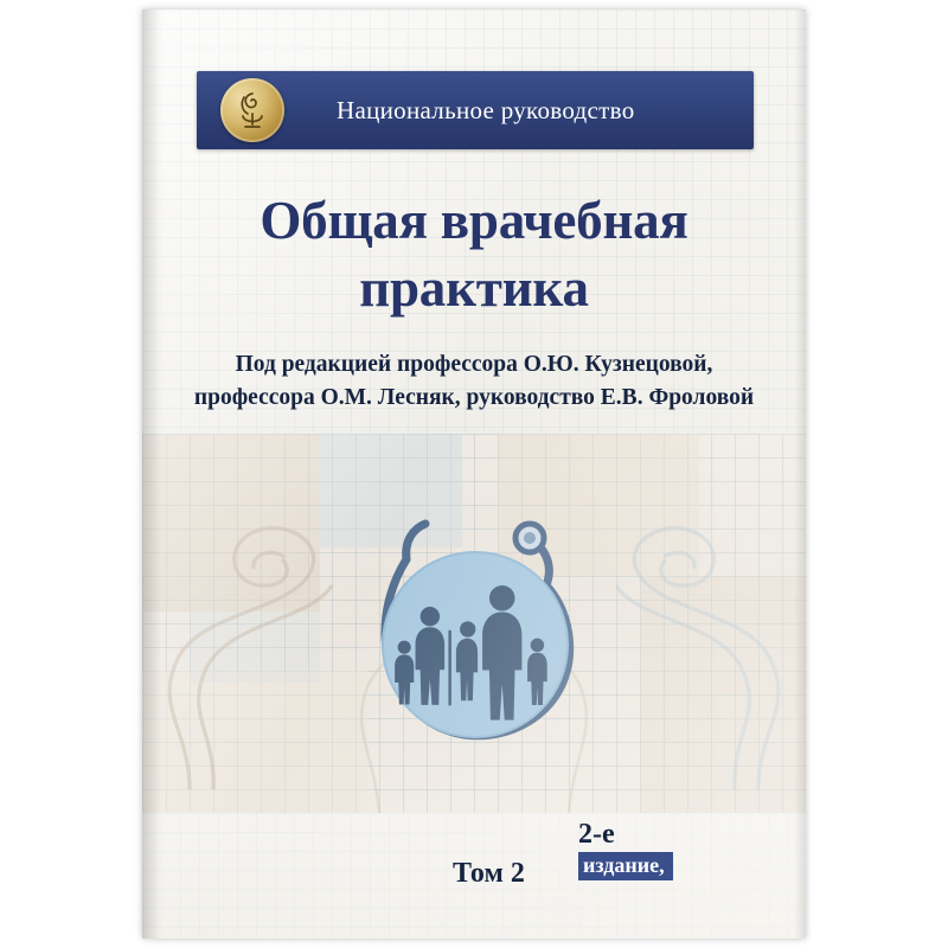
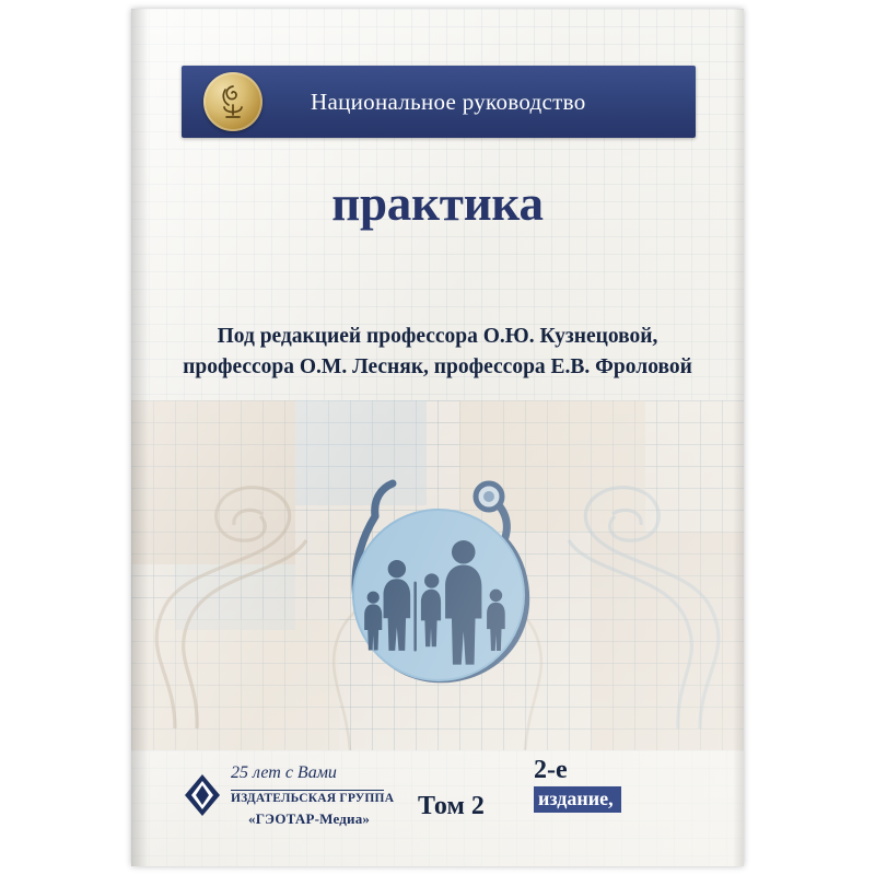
  Национальное руководство
- Общая врачебная
  практика
  Под редакцией профессора О.Ю. Кузнецовой,
- профессора О.М. Лесняк, руководство Е.В. Фроловой
+ профессора О.М. Лесняк, профессора Е.В. Фроловой
+ 25 лет с Вами
+ ИЗДАТЕЛЬСКАЯ ГРУППА
+ «ГЭОТАР-Медиа»
  Том 2
  2-е
  издание,
